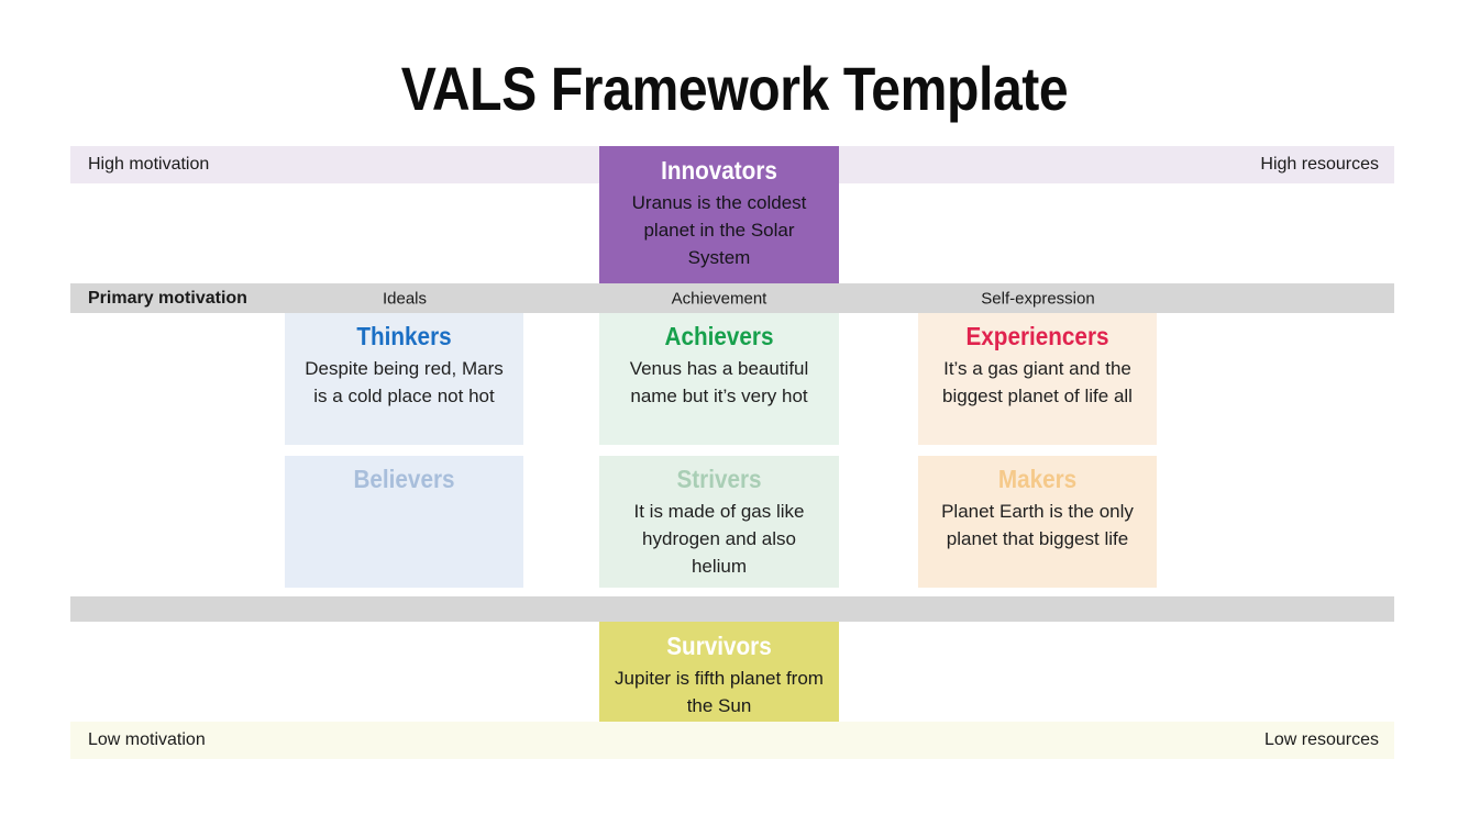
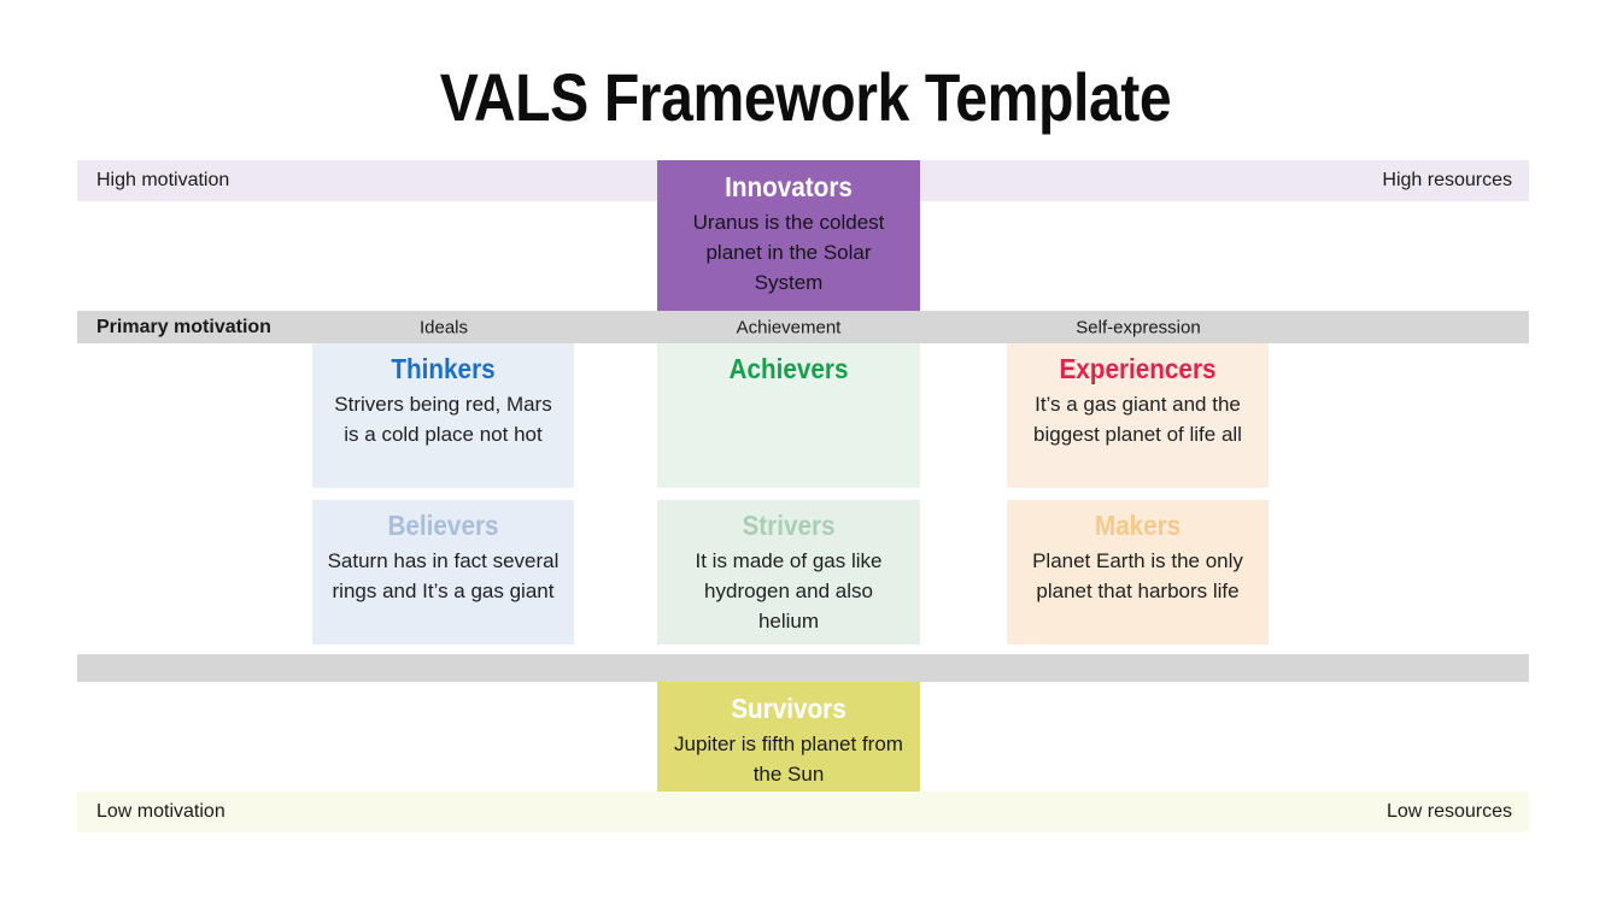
  VALS Framework Template
  High motivation
  High resources
  Innovators
  Uranus is the coldest planet in the Solar System
  Primary motivation
  Ideals
  Achievement
  Self-expression
  Thinkers
- Despite being red, Mars is a cold place not hot
+ Strivers being red, Mars is a cold place not hot
  Achievers
- Venus has a beautiful name but it’s very hot
  Experiencers
  It’s a gas giant and the biggest planet of life all
  Believers
+ Saturn has in fact several rings and It’s a gas giant
  Strivers
  It is made of gas like hydrogen and also helium
  Makers
- Planet Earth is the only planet that biggest life
+ Planet Earth is the only planet that harbors life
  Survivors
  Jupiter is fifth planet from the Sun
  Low motivation
  Low resources
